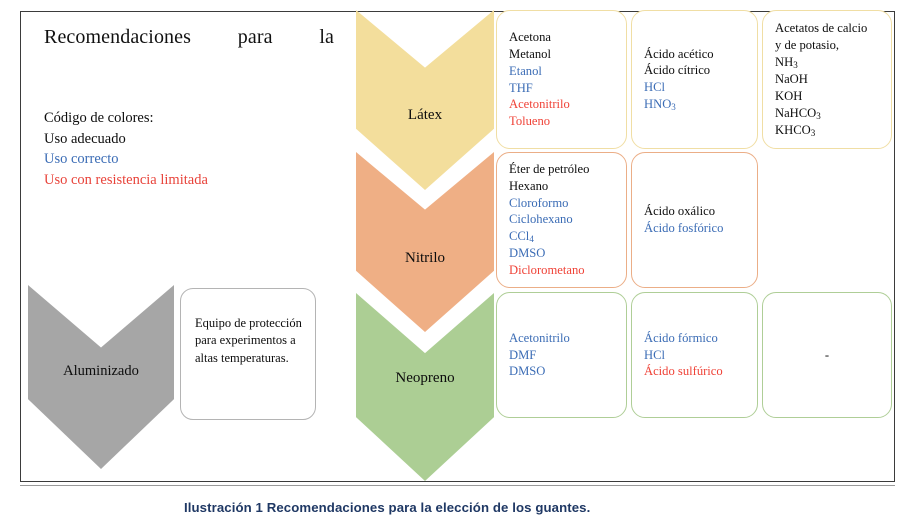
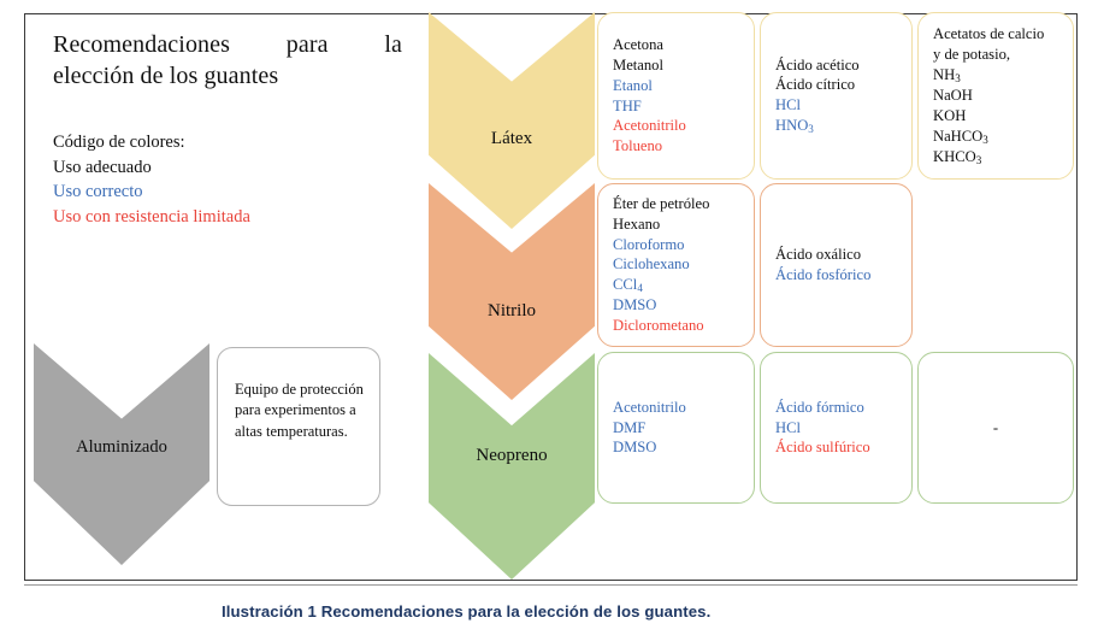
  Recomendaciones para la
+ elección de los guantes
  Código de colores:
  Uso adecuado
  Uso correcto
  Uso con resistencia limitada
  Aluminizado
  Equipo de protección para experimentos a altas temperaturas.
  Látex
  Nitrilo
  Neopreno
  Acetona
  Metanol
  Etanol
  THF
  Acetonitrilo
  Tolueno
  Ácido acético
  Ácido cítrico
  HCl
  HNO3
  Acetatos de calcio
  y de potasio,
  NH3
  NaOH
  KOH
  NaHCO3
  KHCO3
  Éter de petróleo
  Hexano
  Cloroformo
  Ciclohexano
  CCl4
  DMSO
  Diclorometano
  Ácido oxálico
  Ácido fosfórico
  Acetonitrilo
  DMF
  DMSO
  Ácido fórmico
  HCl
  Ácido sulfúrico
  -
  Ilustración 1 Recomendaciones para la elección de los guantes.
